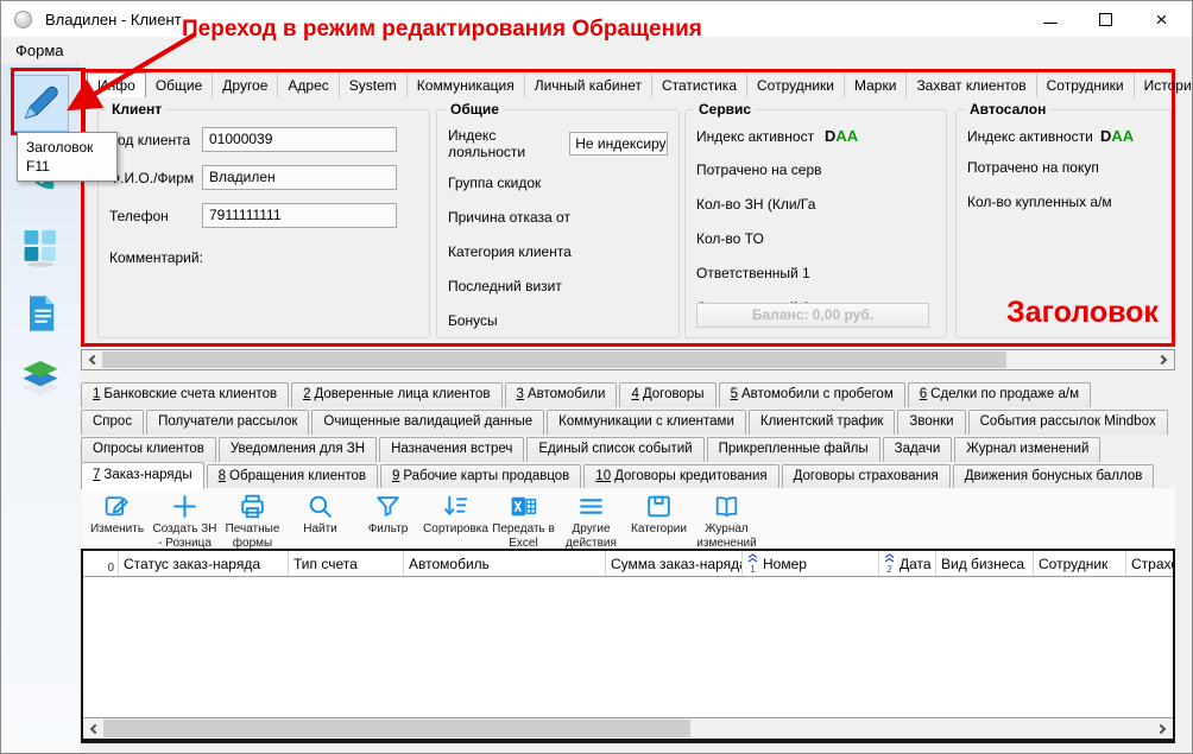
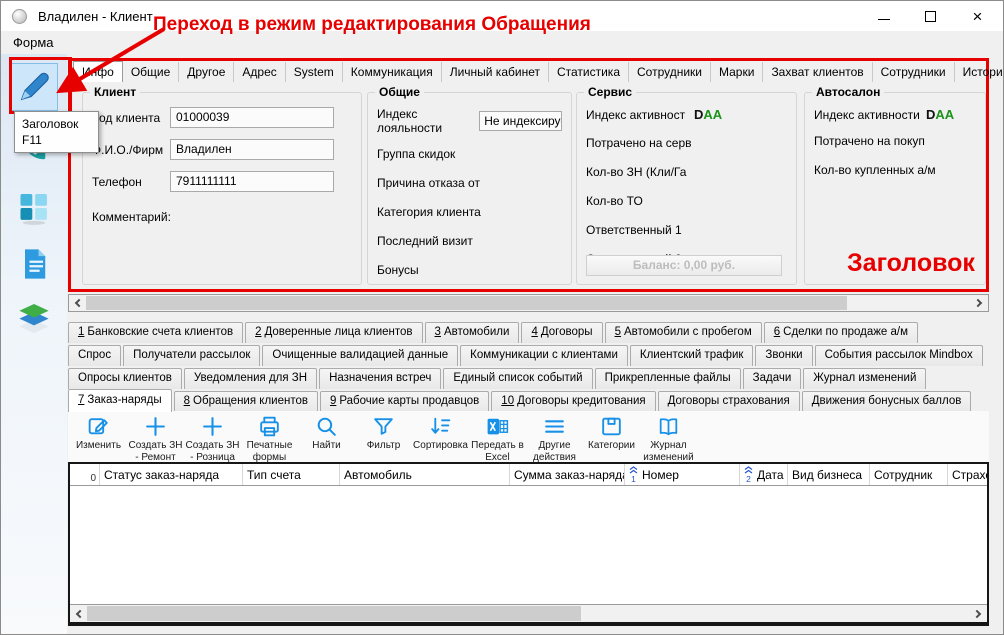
  Владилен - Клиент
  ×
  Форма
  Ифо
  Общие
  Другое
  Адрес
  System
  Коммуникация
  Личный кабинет
  Статистика
  Сотрудники
  Марки
  Захват клиентов
  Сотрудники
  Истори
  Клиент
  од клиента
  01000039
  .И.О./Фирм
  Владилен
  Телефон
  7911111111
  Комментарий:
  Общие
  Индекс лояльности
  Не индексиру
  Группа скидок
  Причина отказа от
  Категория клиента
  Последний визит
  Бонусы
  Сервис
  Индекс активност
  D
  AA
  Потрачено на серв
  Кол-во ЗН (Кли/Га
  Кол-во ТО
  Ответственный 1
  Баланс: 0,00 руб.
  Автосалон
  Индекс активности
  D
  AA
  Потрачено на покуп
  Кол-во купленных а/м
  1 Банковские счета клиентов
  2 Доверенные лица клиентов
  3 Автомобили
  4 Договоры
  5 Автомобили с пробегом
  6 Сделки по продаже а/м
  Спрос
  Получатели рассылок
  Очищенные валидацией данные
  Коммуникации с клиентами
  Клиентский трафик
  Звонки
  События рассылок Mindbox
  Опросы клиентов
  Уведомления для ЗН
  Назначения встреч
  Единый список событий
  Прикрепленные файлы
  Задачи
  Журнал изменений
  7 Заказ-наряды
  8 Обращения клиентов
  9 Рабочие карты продавцов
  10 Договоры кредитования
  Договоры страхования
  Движения бонусных баллов
  Изменить
+ Создать ЗН - Ремонт
  Создать ЗН - Розница
  Печатные формы
  Найти
  Фильтр
  Сортировка
  Передать в Excel
  Другие действия
  Категории
  Журнал изменений
  0
  Статус заказ-наряда
  Тип счета
  Автомобиль
  Сумма заказ-наряд
  1
  Номер
  2
  Дата
  Вид бизнеса
  Сотрудник
  Страх
  Переход в режим редактирования Обращения
  Заголовок
  Заголовок
  F11
